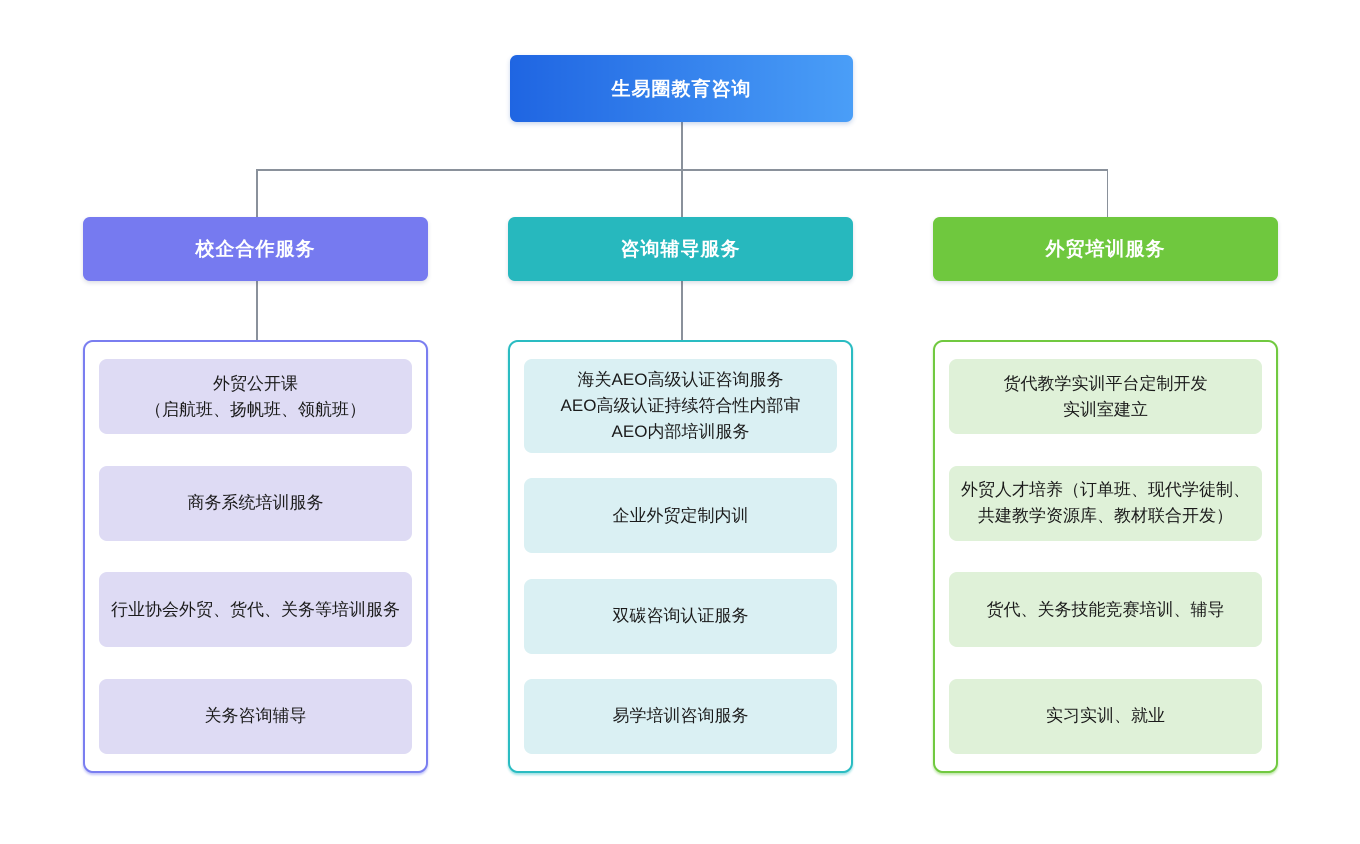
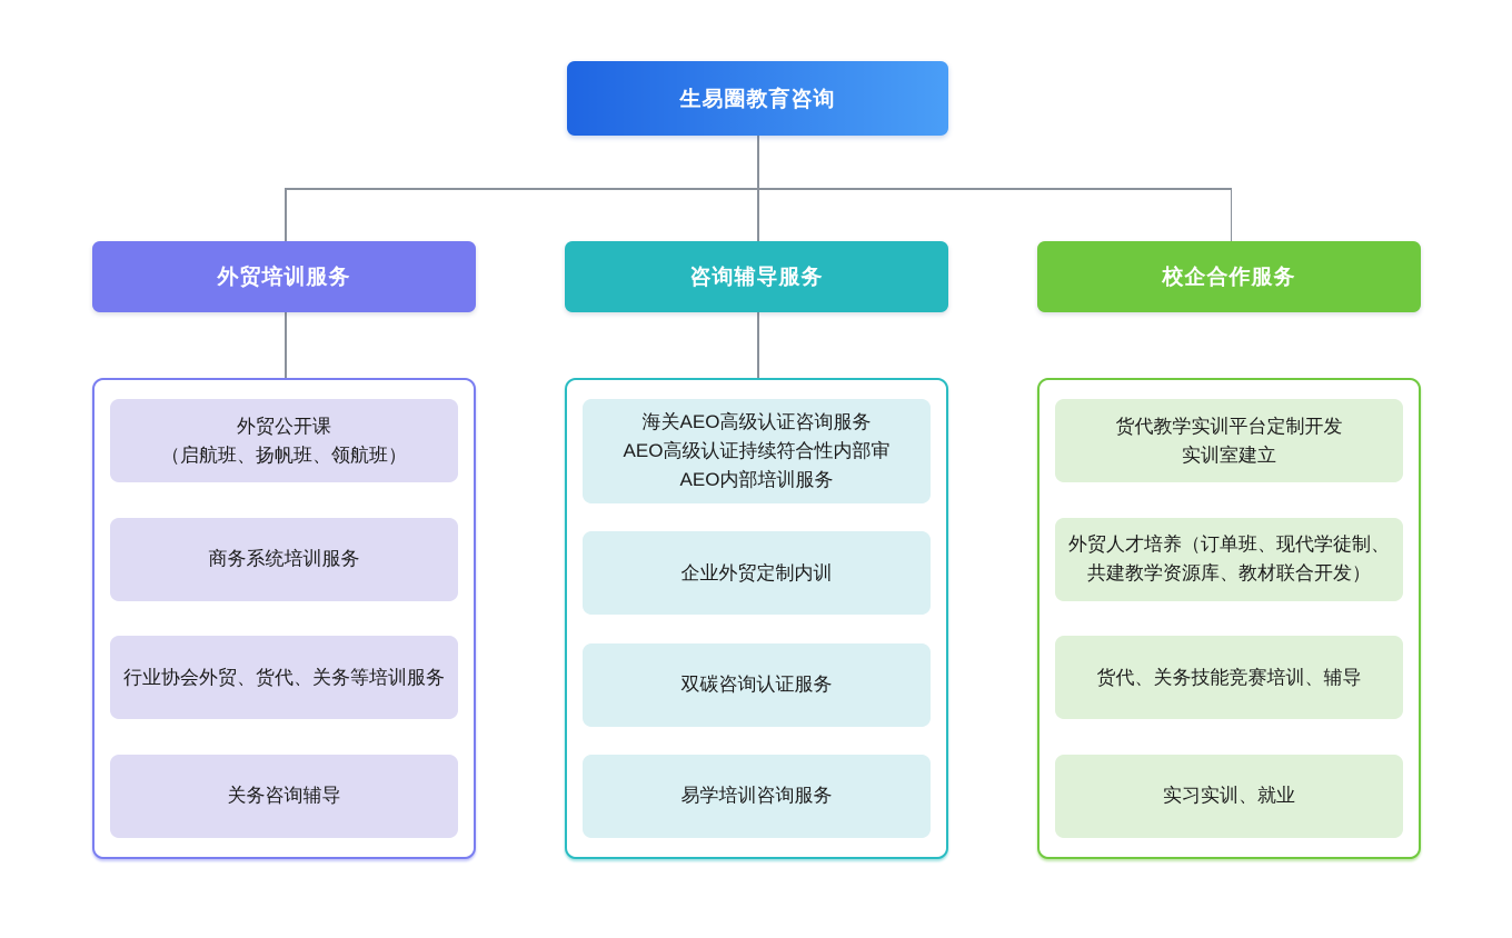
  生易圈教育咨询
- 校企合作服务
+ 外贸培训服务
  咨询辅导服务
- 外贸培训服务
+ 校企合作服务
  外贸公开课
  （启航班、扬帆班、领航班）
  商务系统培训服务
  行业协会外贸、货代、关务等培训服务
  关务咨询辅导
  海关AEO高级认证咨询服务
  AEO高级认证持续符合性内部审
  AEO内部培训服务
  企业外贸定制内训
  双碳咨询认证服务
  易学培训咨询服务
  货代教学实训平台定制开发
  实训室建立
  外贸人才培养（订单班、现代学徒制、共建教学资源库、教材联合开发）
  货代、关务技能竞赛培训、辅导
  实习实训、就业
